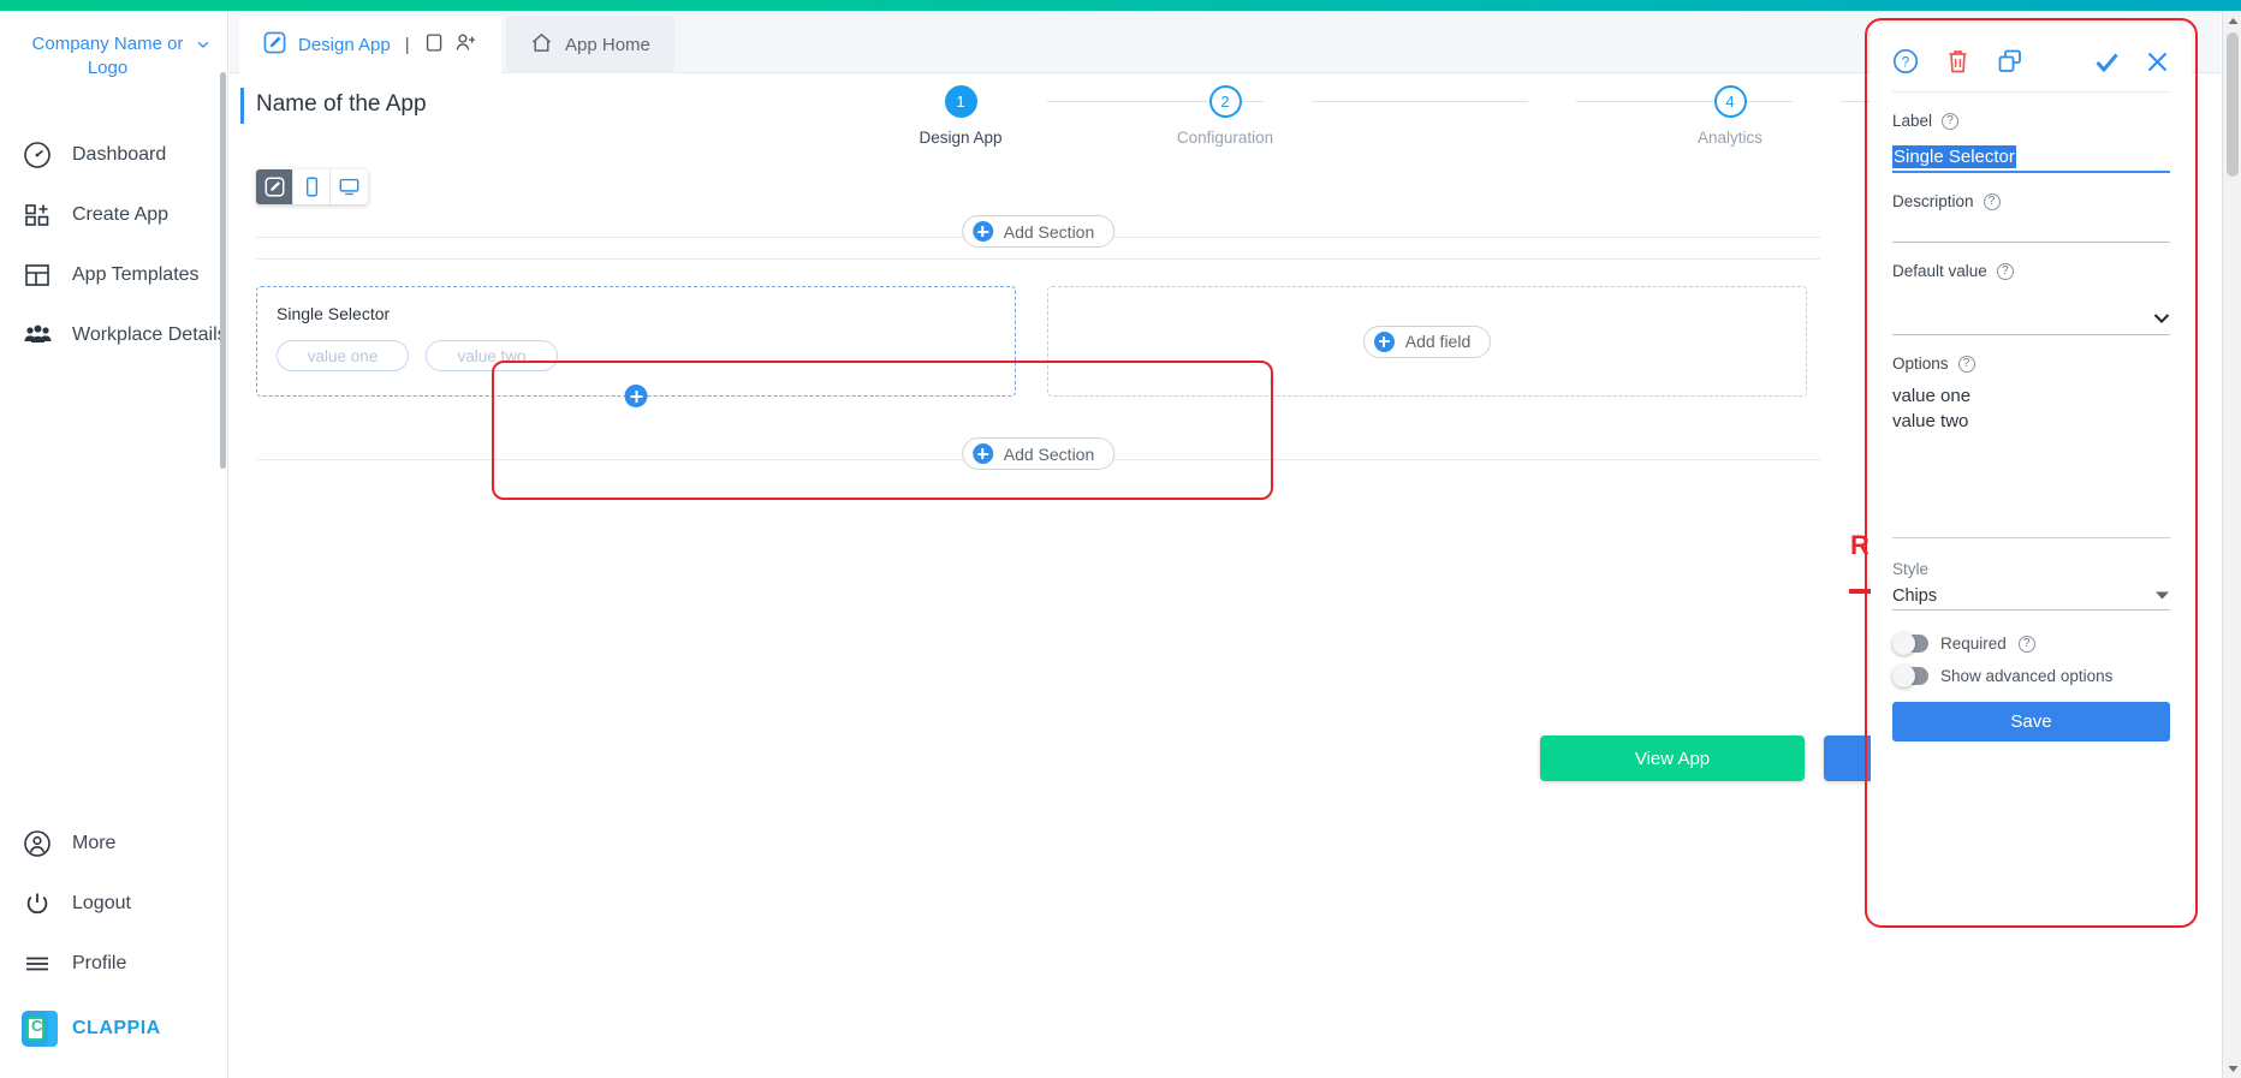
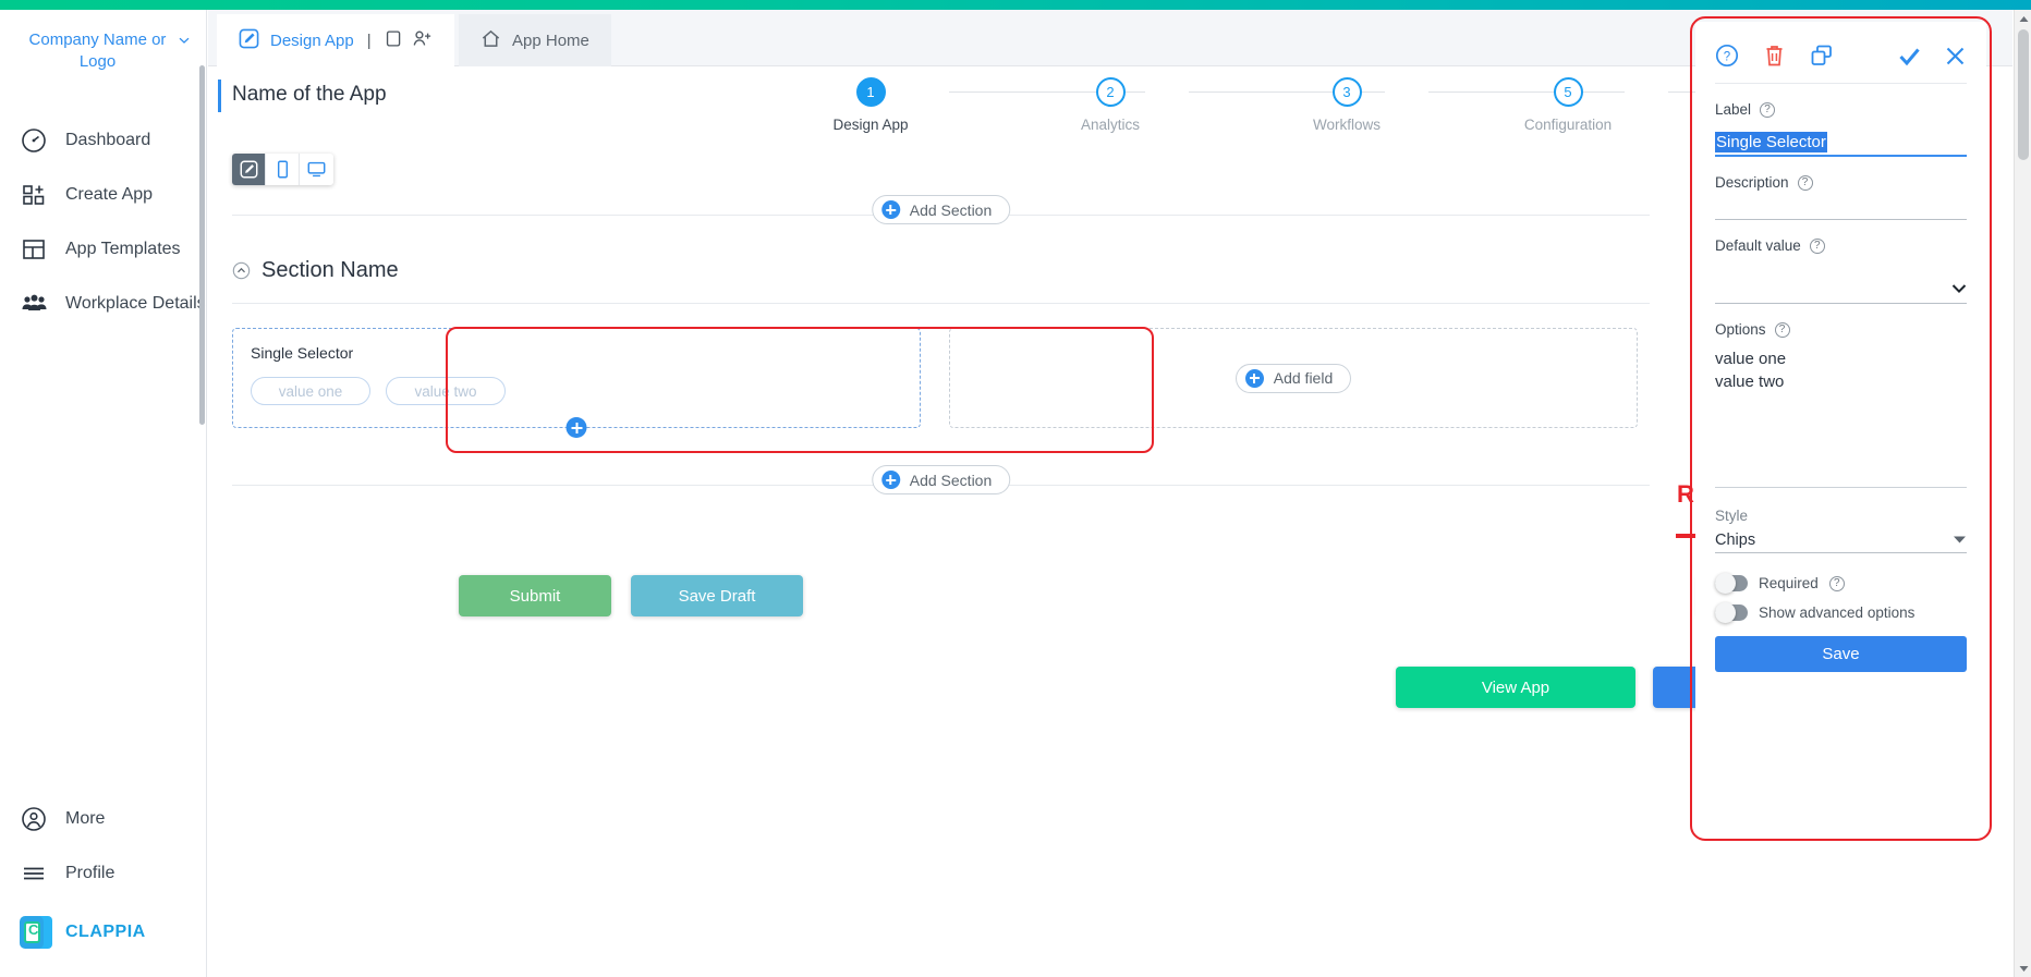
  Company Name or Logo
  Dashboard
  Create App
  App Templates
  Workplace Detail
  More
- Logout
  Profile
  CLAPPIA
  Design App
  |
  App Home
  Name of the App
  1
  Design App
  2
- Configuration
+ Analytics
+ 3
+ Workflows
- 4
+ 5
- Analytics
+ Configuration
  Add Section
+ Section Name
  Single Selector
  value one
  value two
  Add field
  Add Section
+ Submit
+ Save Draft
  View App
  ?
  Label
  ?
  Single Selector
  Description
  ?
  Default value
  ?
  Options
  ?
  value one
  value two
  Style
  Chips
  Required
  ?
  Show advanced options
  Save
